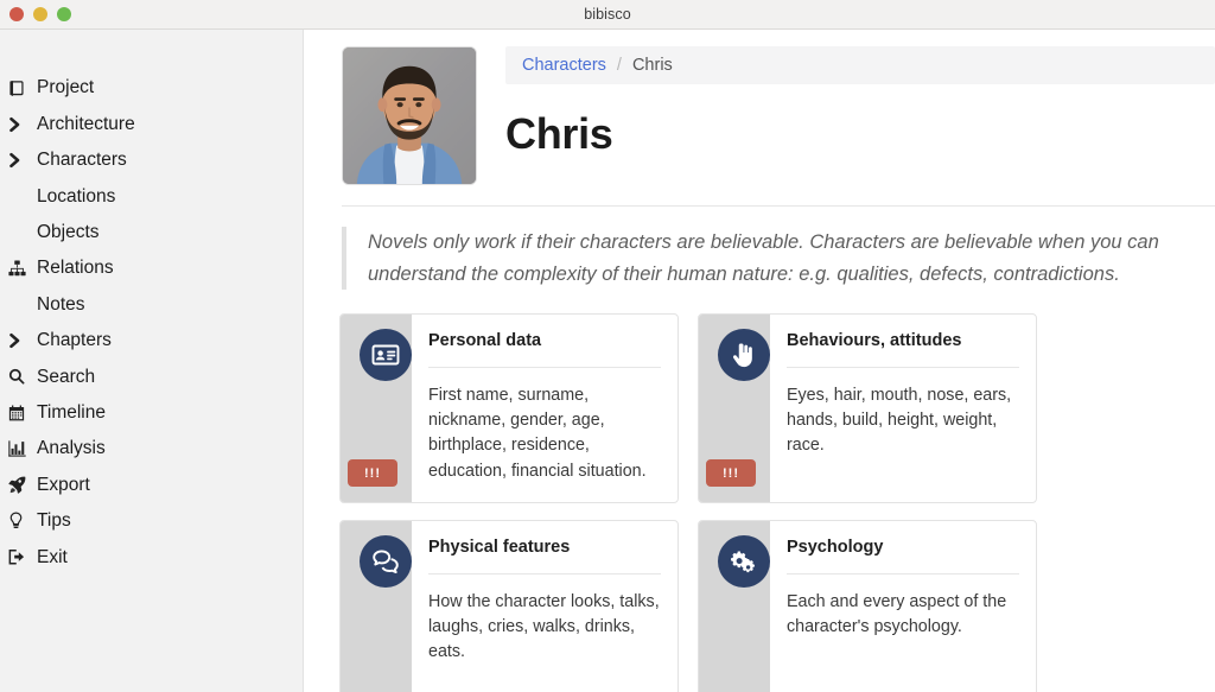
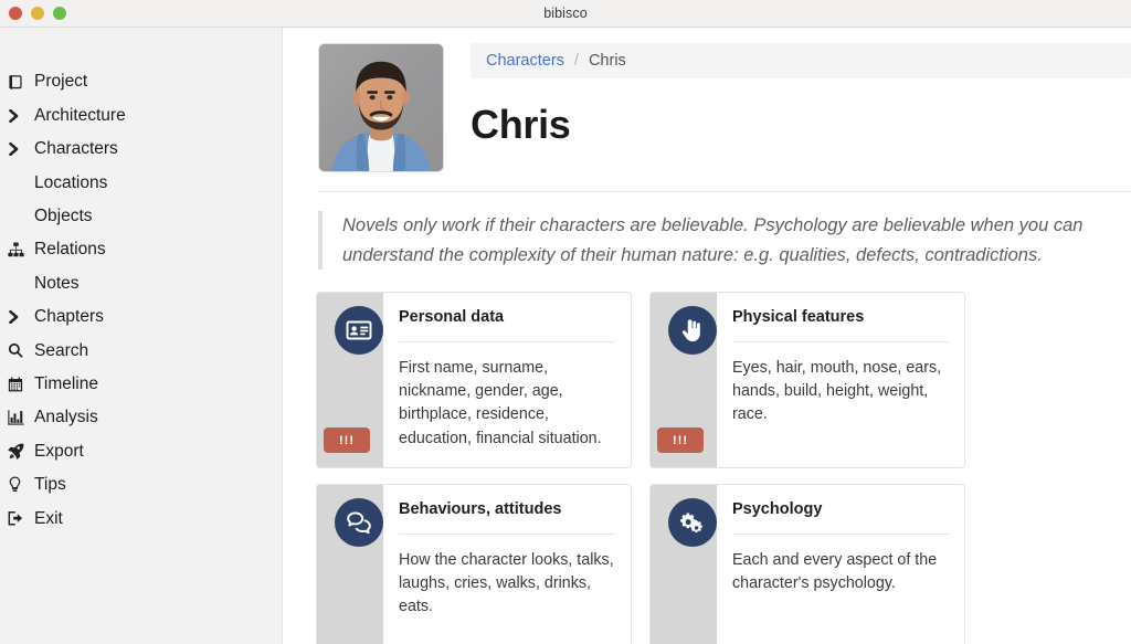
  bibisco
  Project
  Architecture
  Characters
  Locations
  Objects
  Relations
  Notes
  Chapters
  Search
  Timeline
  Analysis
  Export
  Tips
  Exit
  Characters
  /
  Chris
  Chris
- Novels only work if their characters are believable. Characters are believable when you can
+ Novels only work if their characters are believable. Psychology are believable when you can
  understand the complexity of their human nature: e.g. qualities, defects, contradictions.
  !!!
  Personal data
  First name, surname, nickname, gender, age, birthplace, residence, education, financial situation.
  !!!
- Behaviours, attitudes
+ Physical features
  Eyes, hair, mouth, nose, ears, hands, build, height, weight, race.
- Physical features
+ Behaviours, attitudes
  How the character looks, talks, laughs, cries, walks, drinks, eats.
  Psychology
  Each and every aspect of the character's psychology.
